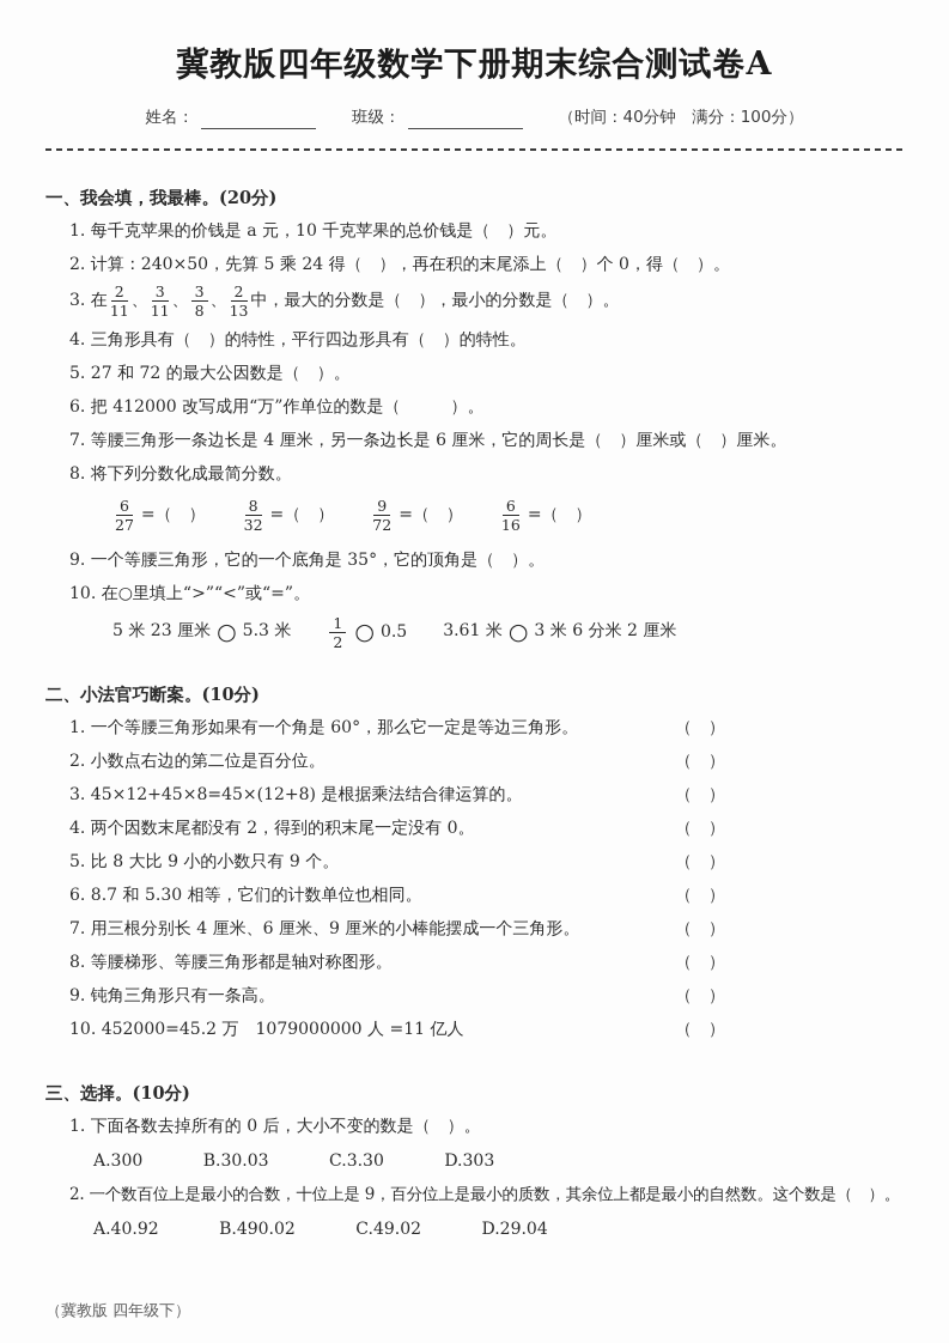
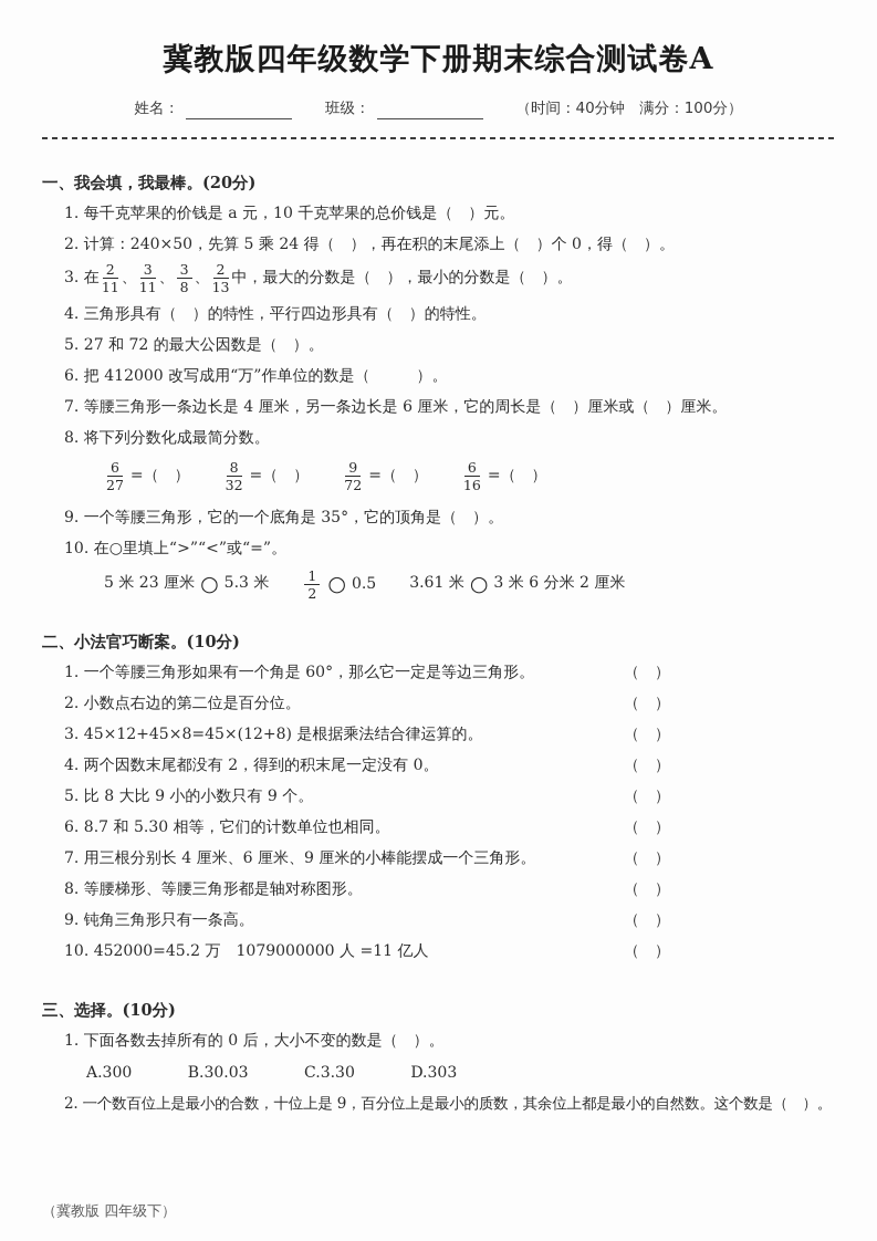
  冀教版四年级数学下册期末综合测试卷A
  姓名：
  班级：
  （时间：40分钟 满分：100分）
  一、我会填，我最棒。(20分)
  1. 每千克苹果的价钱是 a 元，10 千克苹果的总价钱是（ ）元。
  2. 计算：240×50，先算 5 乘 24 得（ ），再在积的末尾添上（ ）个 0，得（ ）。
  3. 在
  2
  11
  、
  3
  11
  、
  3
  8
  、
  2
  13
  中，最大的分数是（ ），最小的分数是（ ）。
  4. 三角形具有（ ）的特性，平行四边形具有（ ）的特性。
  5. 27 和 72 的最大公因数是（ ）。
  6. 把 412000 改写成用“万”作单位的数是（ ）。
  7. 等腰三角形一条边长是 4 厘米，另一条边长是 6 厘米，它的周长是（ ）厘米或（ ）厘米。
  8. 将下列分数化成最简分数。
  6
  27
  =（ ）
  8
  32
  =（ ）
  9
  72
  =（ ）
  6
  16
  =（ ）
  9. 一个等腰三角形，它的一个底角是 35°，它的顶角是（ ）。
  10. 在○里填上“>”“<”或“=”。
  5 米 23 厘米
  ○
  5.3 米
  1
  2
  ○
  0.5
  3.61 米
  ○
  3 米 6 分米 2 厘米
  二、小法官巧断案。(10分)
  1. 一个等腰三角形如果有一个角是 60°，那么它一定是等边三角形。
  （ ）
  2. 小数点右边的第二位是百分位。
  （ ）
  3. 45×12+45×8=45×(12+8) 是根据乘法结合律运算的。
  （ ）
  4. 两个因数末尾都没有 2，得到的积末尾一定没有 0。
  （ ）
  5. 比 8 大比 9 小的小数只有 9 个。
  （ ）
  6. 8.7 和 5.30 相等，它们的计数单位也相同。
  （ ）
  7. 用三根分别长 4 厘米、6 厘米、9 厘米的小棒能摆成一个三角形。
  （ ）
  8. 等腰梯形、等腰三角形都是轴对称图形。
  （ ）
  9. 钝角三角形只有一条高。
  （ ）
  10. 452000=45.2 万 1079000000 人 =11 亿人
  （ ）
  三、选择。(10分)
  1. 下面各数去掉所有的 0 后，大小不变的数是（ ）。
  A.300 B.30.03 C.3.30 D.303
  2. 一个数百位上是最小的合数，十位上是 9，百分位上是最小的质数，其余位上都是最小的自然数。这个数是（ ）。
- A.40.92 B.490.02 C.49.02 D.29.04
  （冀教版 四年级下）
